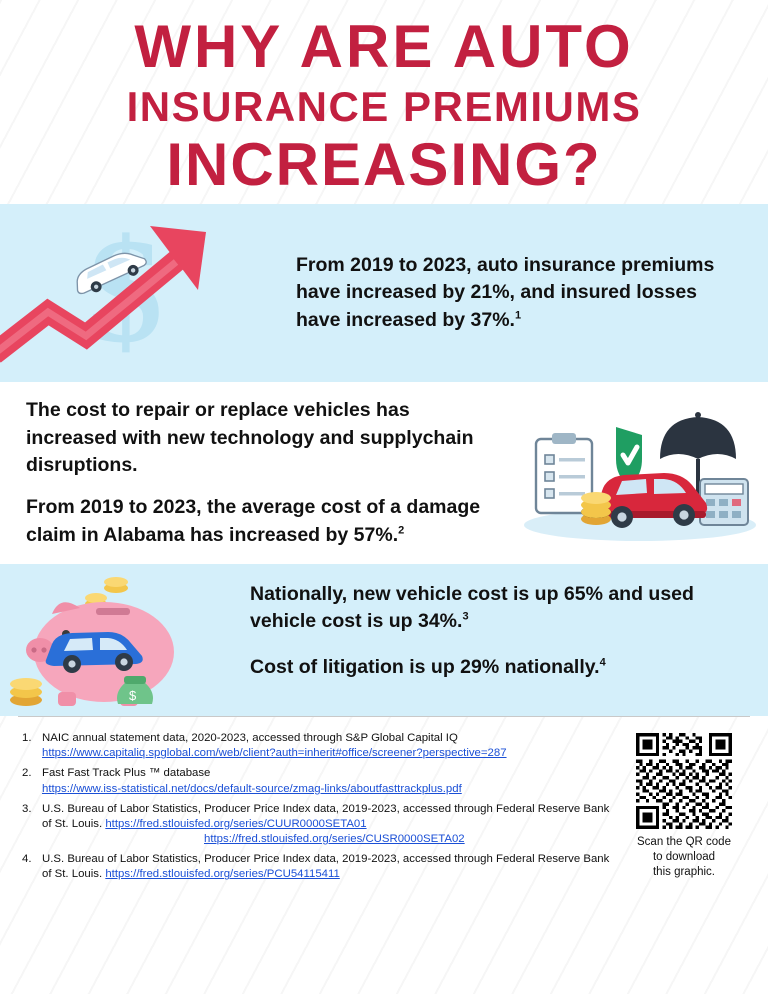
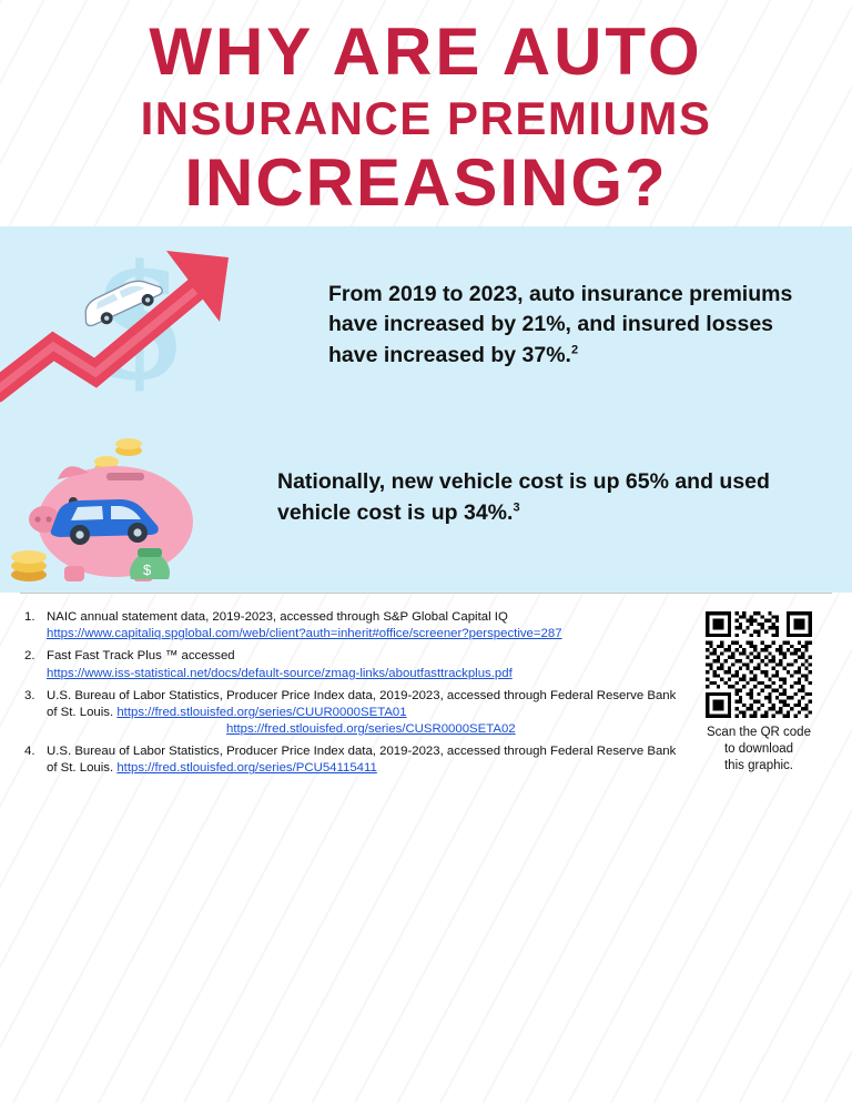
  WHY ARE AUTO
  INSURANCE PREMIUMS
  INCREASING?
- From 2019 to 2023, auto insurance premiums have increased by 21%, and insured losses have increased by 37%.1
+ From 2019 to 2023, auto insurance premiums have increased by 21%, and insured losses have increased by 37%.2
- The cost to repair or replace vehicles has increased with new technology and supplychain disruptions.
- From 2019 to 2023, the average cost of a damage claim in Alabama has increased by 57%.2
  $
  Nationally, new vehicle cost is up 65% and used vehicle cost is up 34%.3
- Cost of litigation is up 29% nationally.4
  1.
- NAIC annual statement data, 2020-2023, accessed through S&P Global Capital IQ
+ NAIC annual statement data, 2019-2023, accessed through S&P Global Capital IQ
  https://www.capitaliq.spglobal.com/web/client?auth=inherit#office/screener?perspective=287
  2.
- Fast Fast Track Plus ™ database
+ Fast Fast Track Plus ™ accessed
  https://www.iss-statistical.net/docs/default-source/zmag-links/aboutfasttrackplus.pdf
  3.
  U.S. Bureau of Labor Statistics, Producer Price Index data, 2019-2023, accessed through Federal Reserve Bank of St. Louis. https://fred.stlouisfed.org/series/CUUR0000SETA01
  https://fred.stlouisfed.org/series/CUSR0000SETA02
  4.
  U.S. Bureau of Labor Statistics, Producer Price Index data, 2019-2023, accessed through Federal Reserve Bank of St. Louis. https://fred.stlouisfed.org/series/PCU54115411
  Scan the QR code
  to download
  this graphic.
